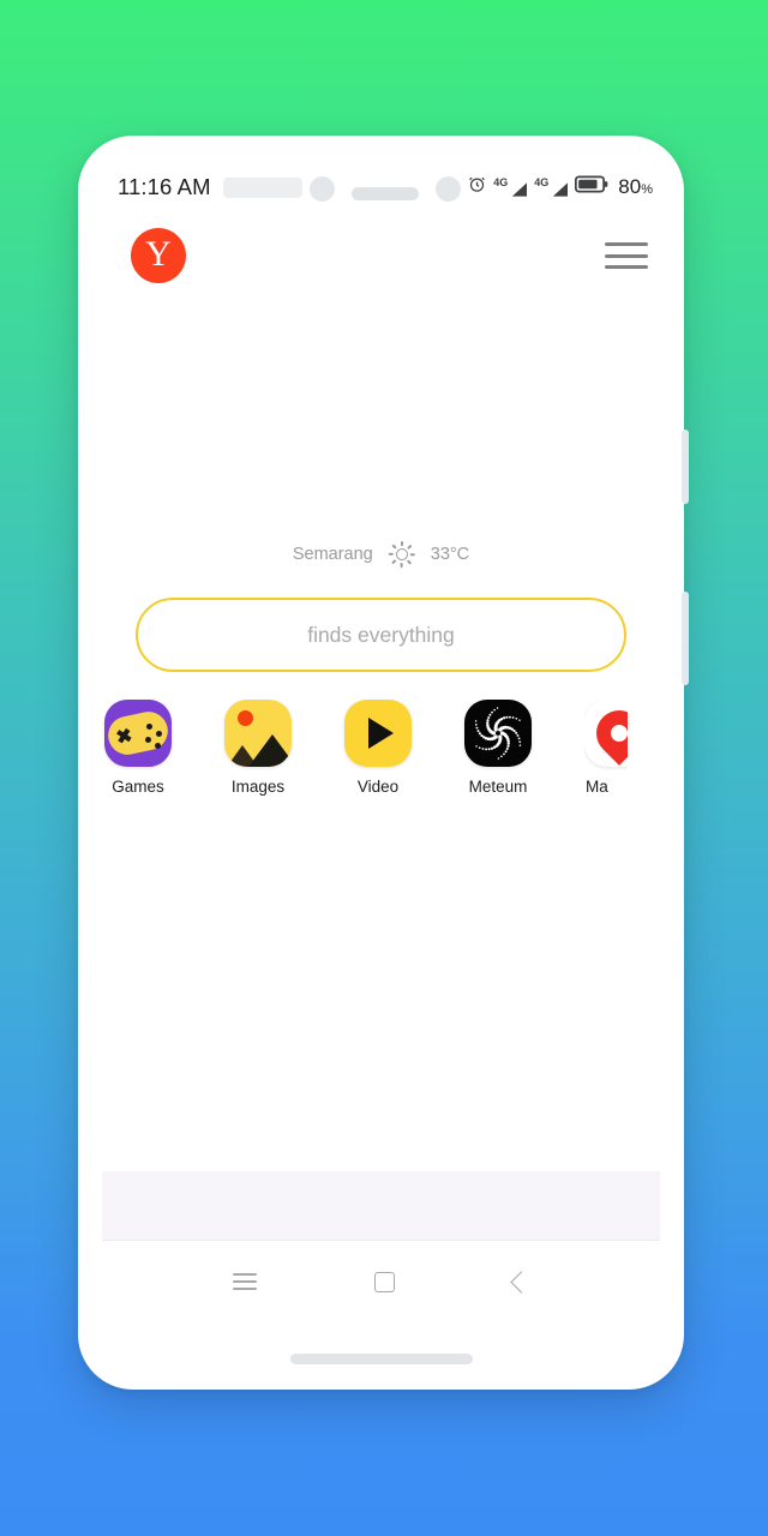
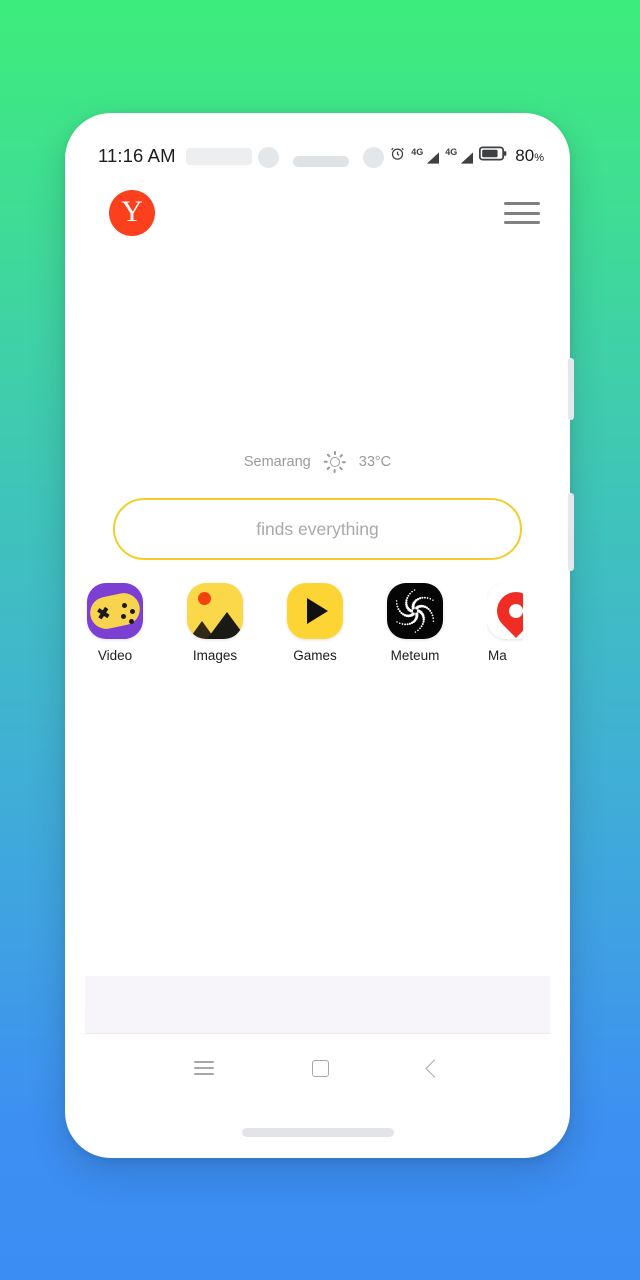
  11:16 AM
  4G
  4G
  80%
  Y
  Semarang
  33°C
  finds everything
- Games
+ Video
  Images
- Video
+ Games
  Meteum
  Ma
